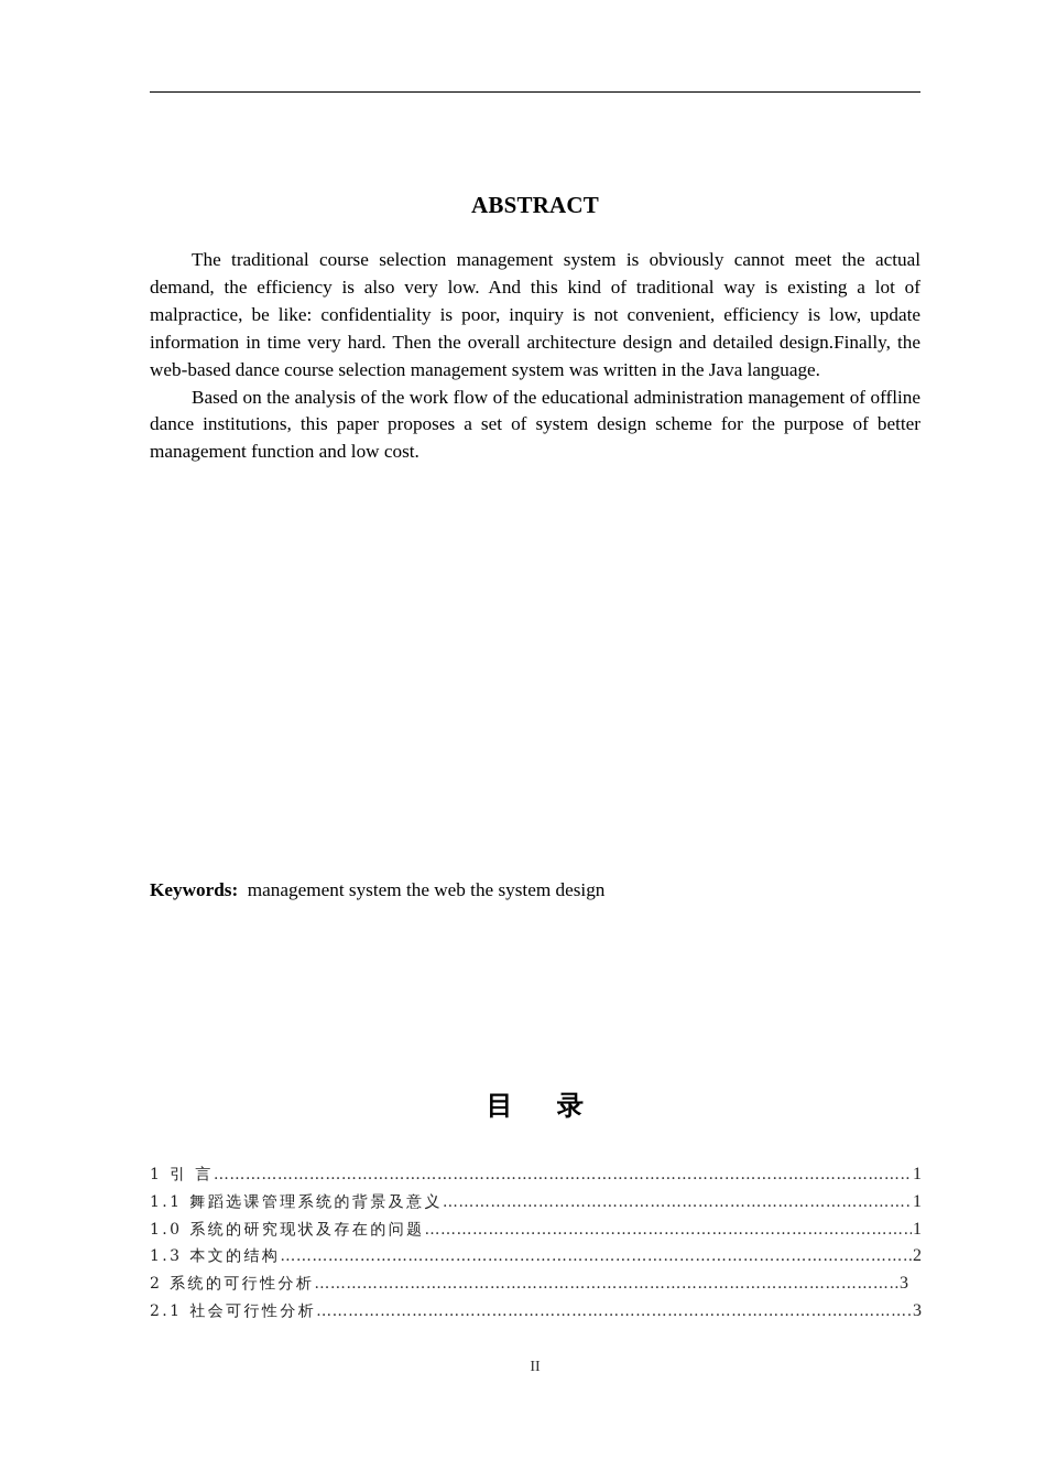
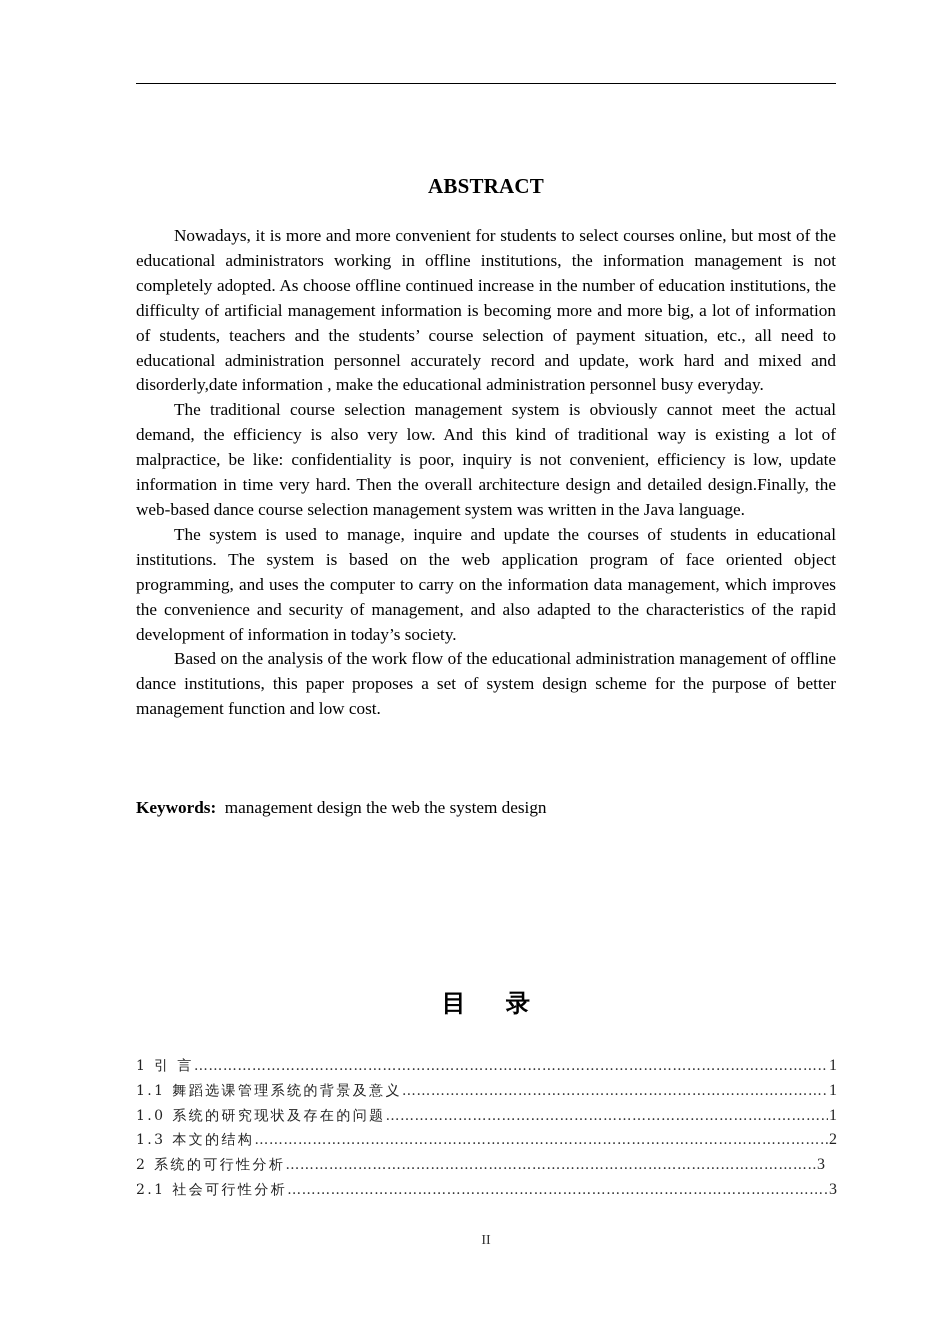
  ABSTRACT
+ Nowadays, it is more and more convenient for students to select courses online, but most of the educational administrators working in offline institutions, the information management is not completely adopted. As choose offline continued increase in the number of education institutions, the difficulty of artificial management information is becoming more and more big, a lot of information of students, teachers and the students’ course selection of payment situation, etc., all need to educational administration personnel accurately record and update, work hard and mixed and disorderly,date information , make the educational administration personnel busy everyday.
  The traditional course selection management system is obviously cannot meet the actual demand, the efficiency is also very low. And this kind of traditional way is existing a lot of malpractice, be like: confidentiality is poor, inquiry is not convenient, efficiency is low, update information in time very hard. Then the overall architecture design and detailed design.Finally, the web-based dance course selection management system was written in the Java language.
+ The system is used to manage, inquire and update the courses of students in educational institutions. The system is based on the web application program of face oriented object programming, and uses the computer to carry on the information data management, which improves the convenience and security of management, and also adapted to the characteristics of the rapid development of information in today’s society.
  Based on the analysis of the work flow of the educational administration management of offline dance institutions, this paper proposes a set of system design scheme for the purpose of better management function and low cost.
- Keywords: management system the web the system design
+ Keywords: management design the web the system design
  目 录
  1 引 言
  1
  1.1 舞蹈选课管理系统的背景及意义
  1
  1.0 系统的研究现状及存在的问题
  1
  1.3 本文的结构
  2
  2 系统的可行性分析
  3
  2.1 社会可行性分析
  3
  II
